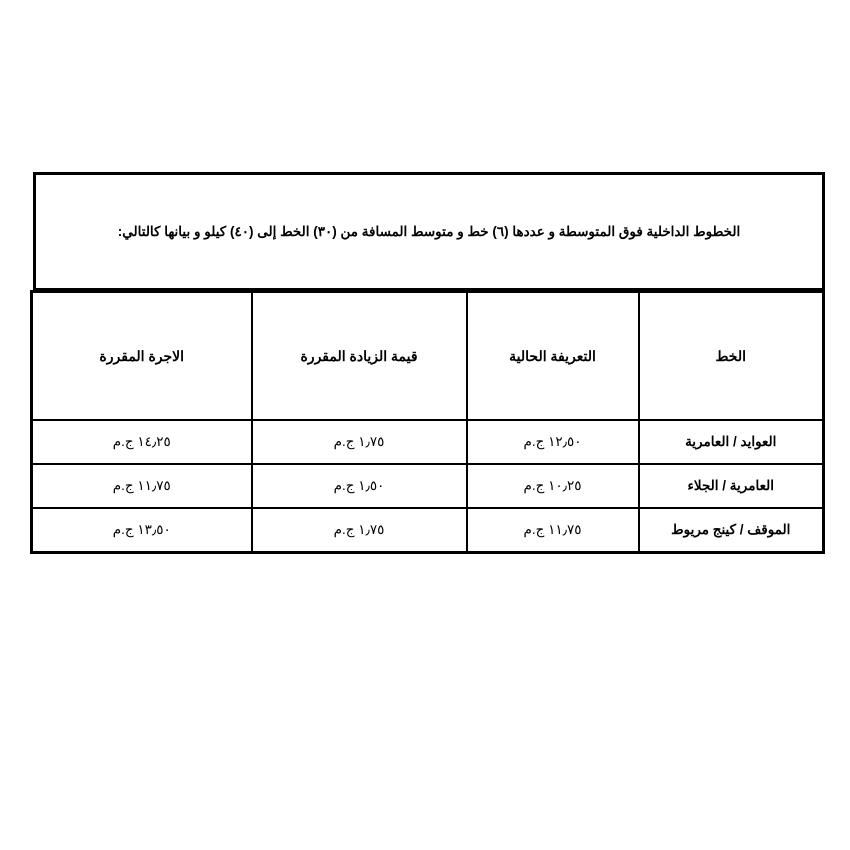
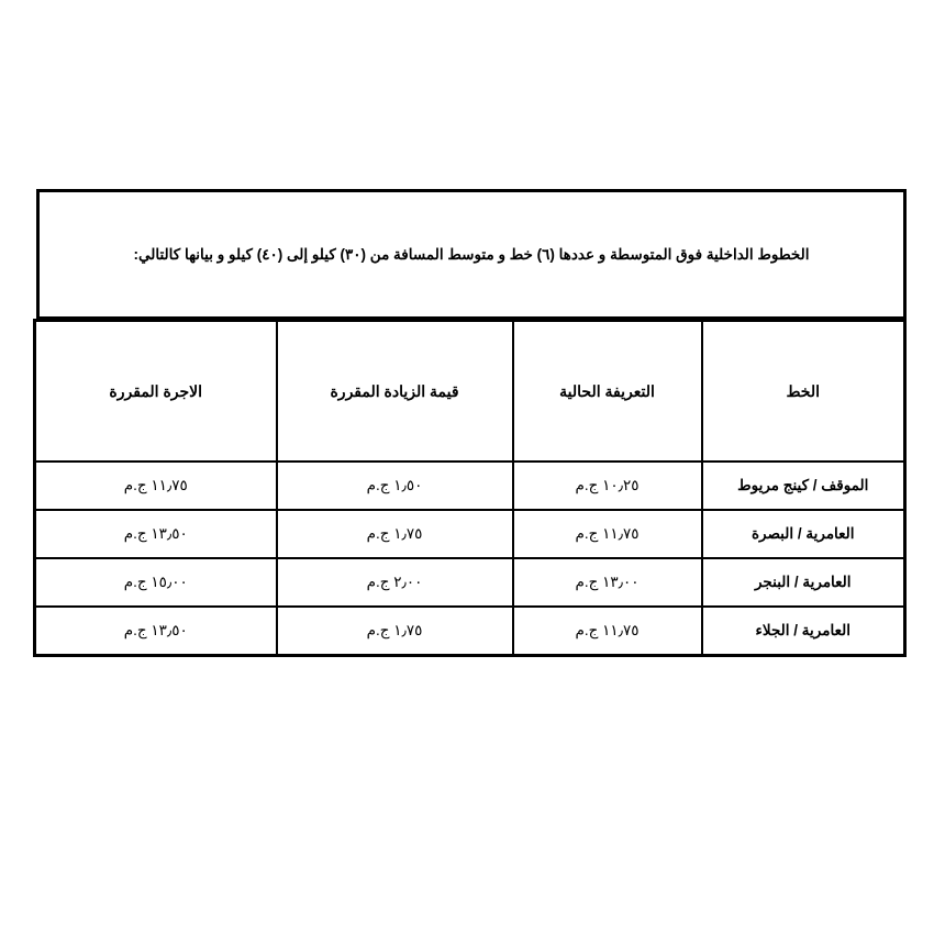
- الخطوط الداخلية فوق المتوسطة و عددها (٦) خط و متوسط المسافة من (٣٠) الخط إلى (٤٠) كيلو و بيانها كالتالي:
+ الخطوط الداخلية فوق المتوسطة و عددها (٦) خط و متوسط المسافة من (٣٠) كيلو إلى (٤٠) كيلو و بيانها كالتالي:
  الخط	التعريفة الحالية	قيمة الزيادة المقررة	الاجرة المقررة
- العوايد / العامرية	١٢٫٥٠ ج.م	١٫٧٥ ج.م	١٤٫٢٥ ج.م
- العامرية / الجلاء	١٠٫٢٥ ج.م	١٫٥٠ ج.م	١١٫٧٥ ج.م
+ الموقف / كينج مريوط	١٠٫٢٥ ج.م	١٫٥٠ ج.م	١١٫٧٥ ج.م
+ العامرية / البصرة	١١٫٧٥ ج.م	١٫٧٥ ج.م	١٣٫٥٠ ج.م
+ العامرية / البنجر	١٣٫٠٠ ج.م	٢٫٠٠ ج.م	١٥٫٠٠ ج.م
- الموقف / كينج مريوط	١١٫٧٥ ج.م	١٫٧٥ ج.م	١٣٫٥٠ ج.م
+ العامرية / الجلاء	١١٫٧٥ ج.م	١٫٧٥ ج.م	١٣٫٥٠ ج.م
